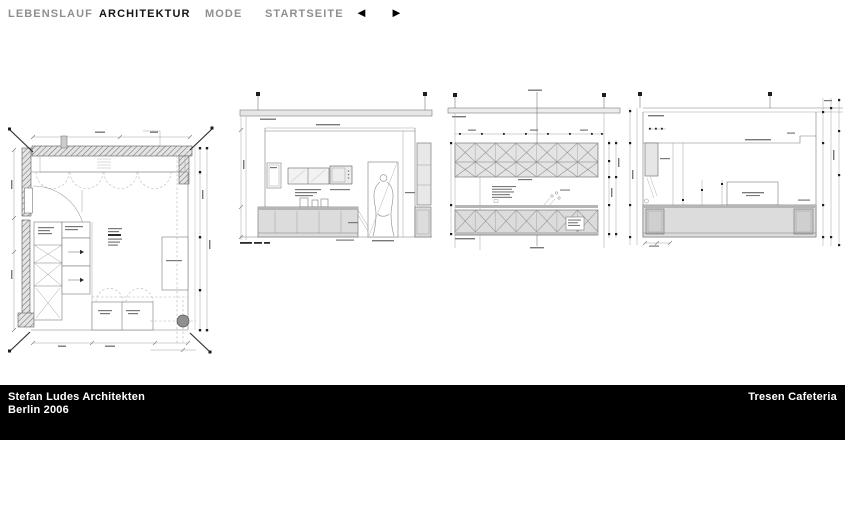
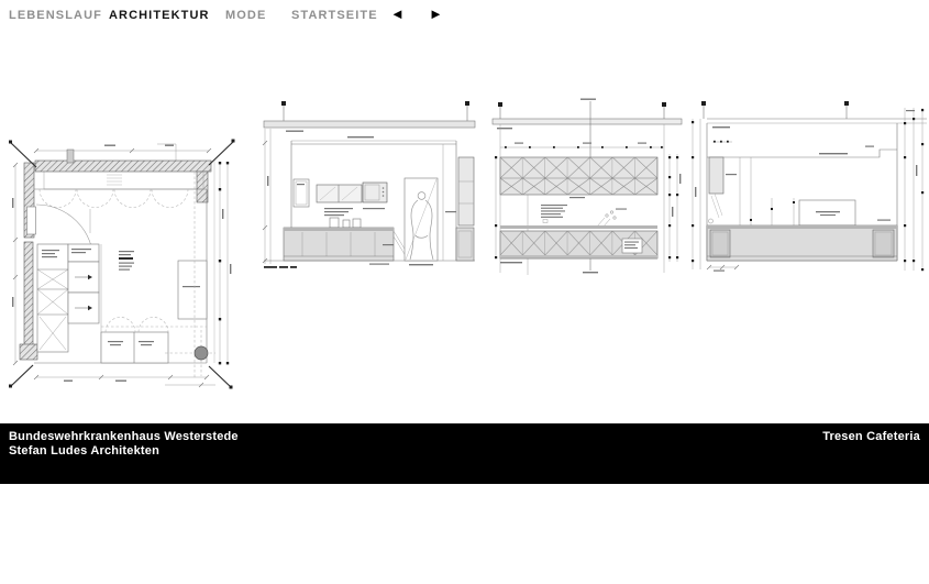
  LEBENSLAUF
  ARCHITEKTUR
  MODE
  STARTSEITE
  ◄
  ►
+ Bundeswehrkrankenhaus Westerstede
  Stefan Ludes Architekten
- Berlin 2006
  Tresen Cafeteria
